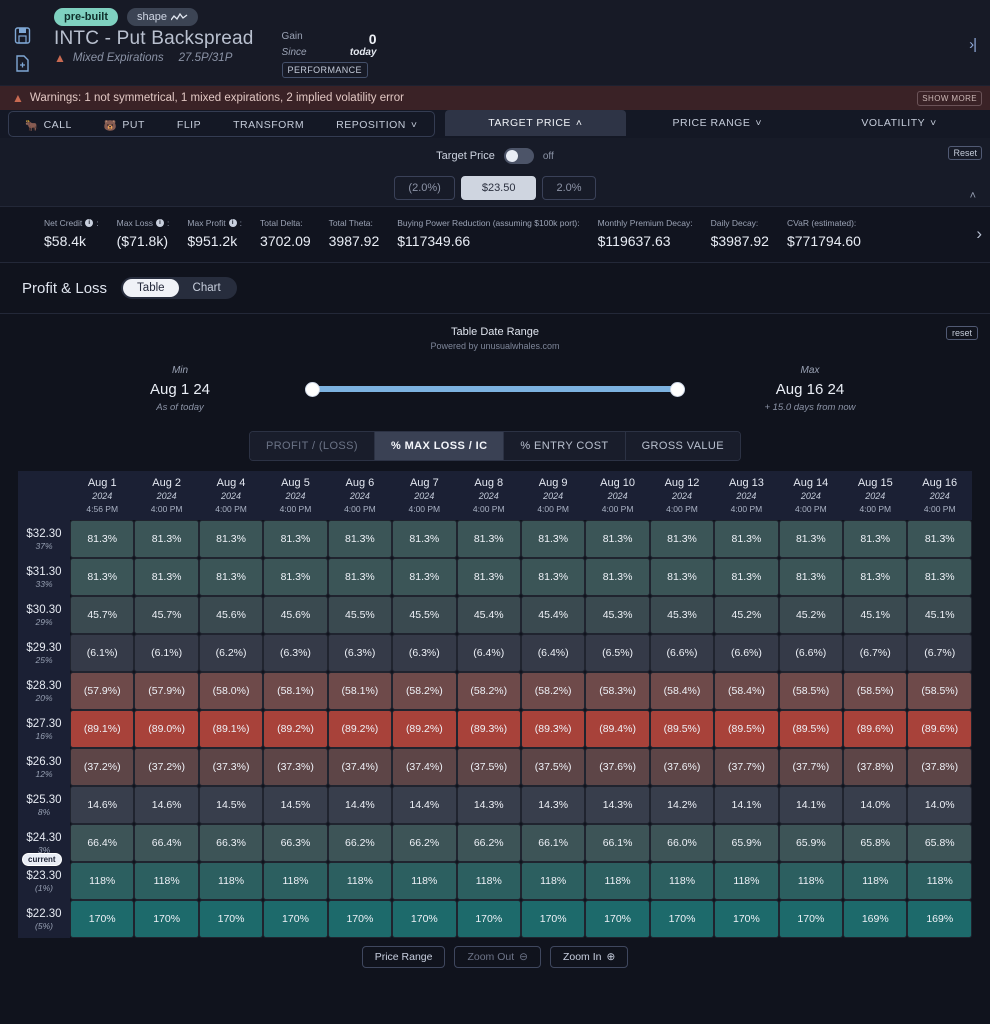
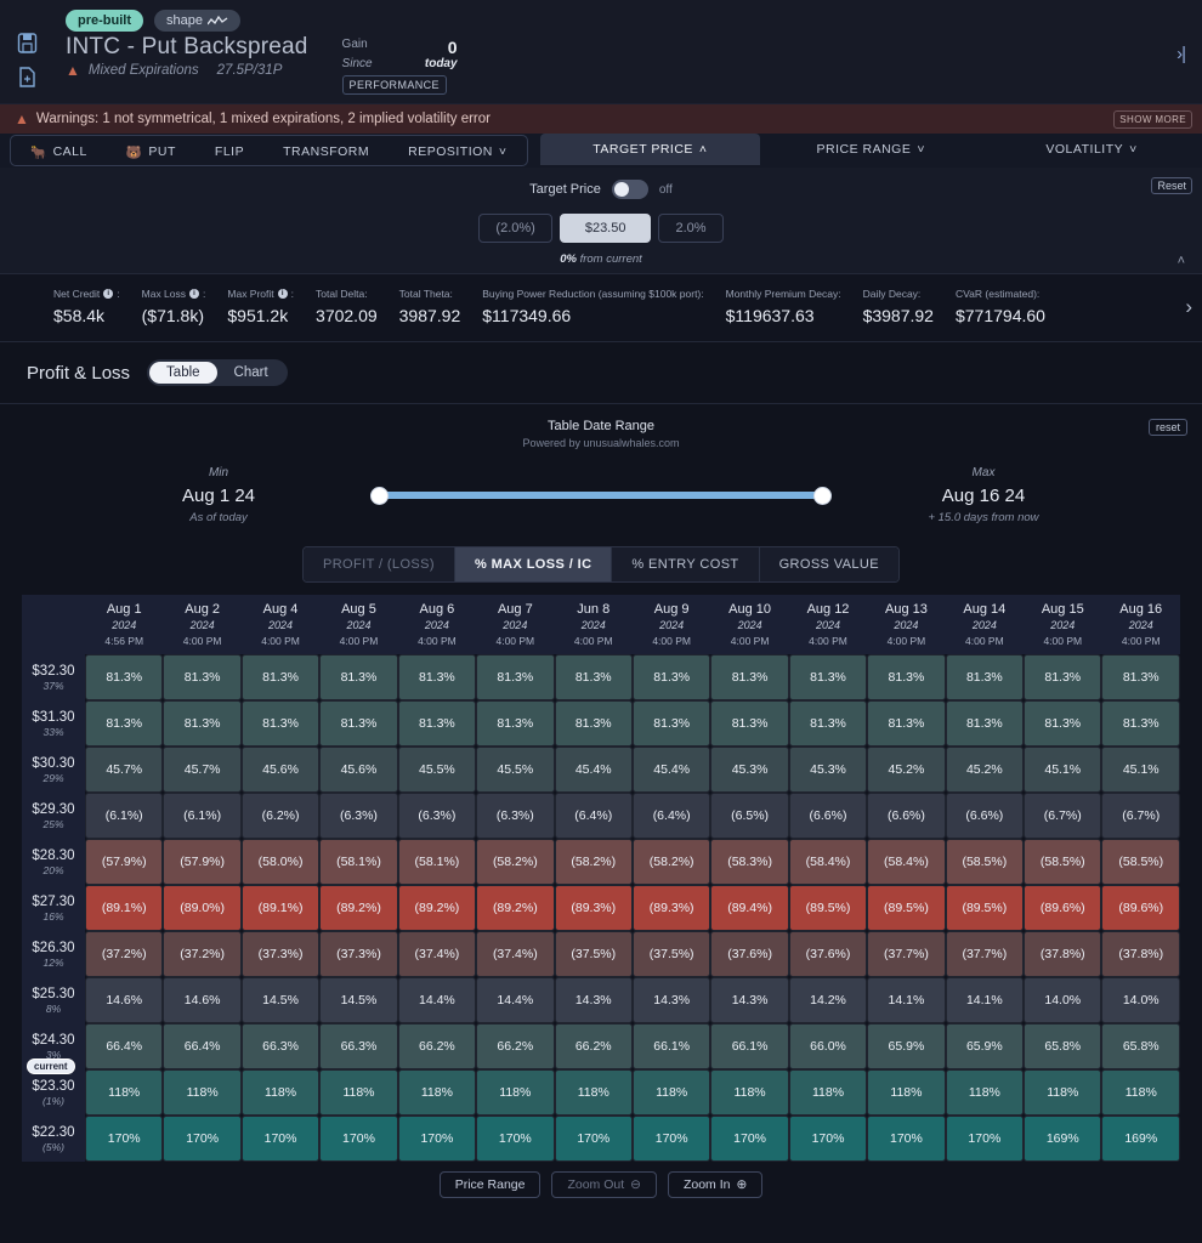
  pre-built
  shape
  INTC - Put Backspread
  ▲
  Mixed Expirations
  27.5P/31P
  Gain
  0
  Since
  today
  PERFORMANCE
  ›|
  ▲
  Warnings: 1 not symmetrical, 1 mixed expirations, 2 implied volatility error
  SHOW MORE
  🐂
  CALL
  🐻
  PUT
  FLIP
  TRANSFORM
  REPOSITION
  ˅
  TARGET PRICE
  ˄
  PRICE RANGE
  ˅
  VOLATILITY
  ˅
  Reset
  Target Price
  off
  (2.0%)
  $23.50
  2.0%
+ 0% from current
  ˄
  Net Credit
  :
  $58.4k
  Max Loss
  :
  ($71.8k)
  Max Profit
  :
  $951.2k
  Total Delta:
  3702.09
  Total Theta:
  3987.92
  Buying Power Reduction (assuming $100k port):
  $117349.66
  Monthly Premium Decay:
  $119637.63
  Daily Decay:
  $3987.92
  CVaR (estimated):
  $771794.60
  ›
  Profit & Loss
  Table
  Chart
  reset
  Table Date Range
  Powered by unusualwhales.com
  Min
  Aug 1 24
  As of today
  Max
  Aug 16 24
  + 15.0 days from now
  PROFIT / (LOSS)
  % MAX LOSS / IC
  % ENTRY COST
  GROSS VALUE
- 	Aug 120244:56 PM	Aug 220244:00 PM	Aug 420244:00 PM	Aug 520244:00 PM	Aug 620244:00 PM	Aug 720244:00 PM	Aug 820244:00 PM	Aug 920244:00 PM	Aug 1020244:00 PM	Aug 1220244:00 PM	Aug 1320244:00 PM	Aug 1420244:00 PM	Aug 1520244:00 PM	Aug 1620244:00 PM
+ 	Aug 120244:56 PM	Aug 220244:00 PM	Aug 420244:00 PM	Aug 520244:00 PM	Aug 620244:00 PM	Aug 720244:00 PM	Jun 820244:00 PM	Aug 920244:00 PM	Aug 1020244:00 PM	Aug 1220244:00 PM	Aug 1320244:00 PM	Aug 1420244:00 PM	Aug 1520244:00 PM	Aug 1620244:00 PM
  $32.3037%	81.3%	81.3%	81.3%	81.3%	81.3%	81.3%	81.3%	81.3%	81.3%	81.3%	81.3%	81.3%	81.3%	81.3%
  $31.3033%	81.3%	81.3%	81.3%	81.3%	81.3%	81.3%	81.3%	81.3%	81.3%	81.3%	81.3%	81.3%	81.3%	81.3%
  $30.3029%	45.7%	45.7%	45.6%	45.6%	45.5%	45.5%	45.4%	45.4%	45.3%	45.3%	45.2%	45.2%	45.1%	45.1%
  $29.3025%	(6.1%)	(6.1%)	(6.2%)	(6.3%)	(6.3%)	(6.3%)	(6.4%)	(6.4%)	(6.5%)	(6.6%)	(6.6%)	(6.6%)	(6.7%)	(6.7%)
  $28.3020%	(57.9%)	(57.9%)	(58.0%)	(58.1%)	(58.1%)	(58.2%)	(58.2%)	(58.2%)	(58.3%)	(58.4%)	(58.4%)	(58.5%)	(58.5%)	(58.5%)
  $27.3016%	(89.1%)	(89.0%)	(89.1%)	(89.2%)	(89.2%)	(89.2%)	(89.3%)	(89.3%)	(89.4%)	(89.5%)	(89.5%)	(89.5%)	(89.6%)	(89.6%)
  $26.3012%	(37.2%)	(37.2%)	(37.3%)	(37.3%)	(37.4%)	(37.4%)	(37.5%)	(37.5%)	(37.6%)	(37.6%)	(37.7%)	(37.7%)	(37.8%)	(37.8%)
  $25.308%	14.6%	14.6%	14.5%	14.5%	14.4%	14.4%	14.3%	14.3%	14.3%	14.2%	14.1%	14.1%	14.0%	14.0%
  $24.303%	66.4%	66.4%	66.3%	66.3%	66.2%	66.2%	66.2%	66.1%	66.1%	66.0%	65.9%	65.9%	65.8%	65.8%
  current$23.30(1%)	118%	118%	118%	118%	118%	118%	118%	118%	118%	118%	118%	118%	118%	118%
  $22.30(5%)	170%	170%	170%	170%	170%	170%	170%	170%	170%	170%	170%	170%	169%	169%
  Price Range
  Zoom Out
  ⊖
  Zoom In
  ⊕
